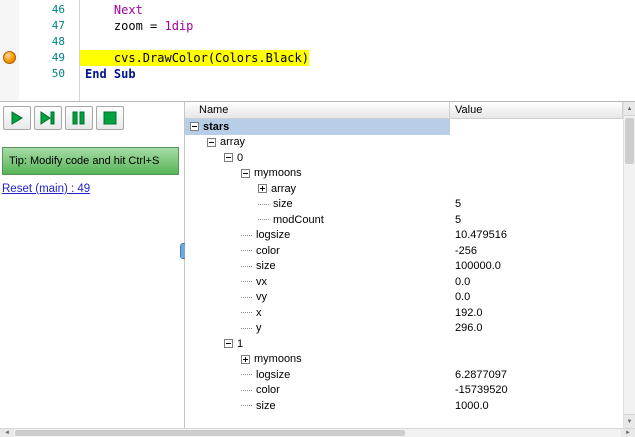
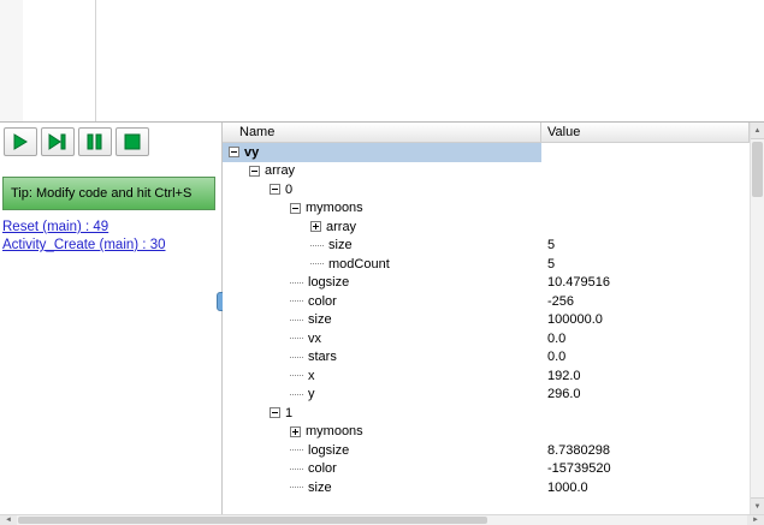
- 46
- Next
- 47
- zoom = 1dip
- 48
- 49
- cvs.DrawColor(Colors.Black)
- 50
- End Sub
  Tip: Modify code and hit Ctrl+S
  Reset (main) : 49
+ Activity_Create (main) : 30
  Name
  Value
- stars
+ vy
  array
  0
  mymoons
  array
  size
  5
  modCount
  5
  logsize
  10.479516
  color
  -256
  size
  100000.0
  vx
  0.0
- vy
+ stars
  0.0
  x
  192.0
  y
  296.0
  1
  mymoons
  logsize
- 6.2877097
+ 8.7380298
  color
  -15739520
  size
  1000.0
